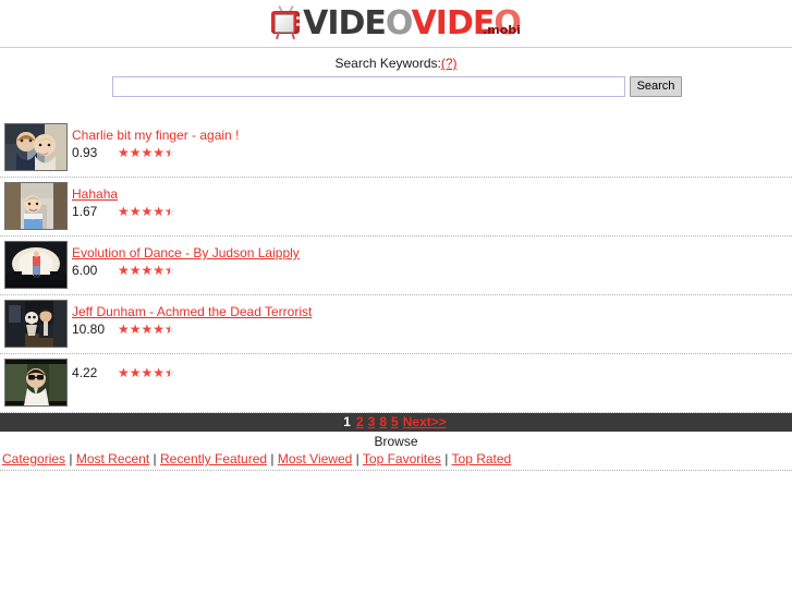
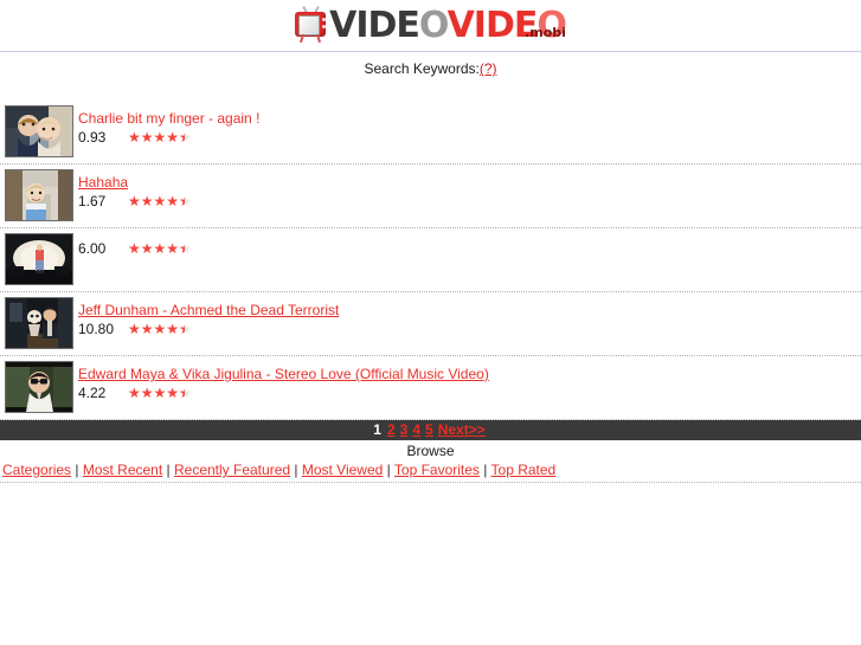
  VIDEOVIDEO
  .mobi
  Search Keywords:(?)
- Search
  Charlie bit my finger - again !
  0.93
  ★★★★★
  ★★★★
  Hahaha
  1.67
  ★★★★★
  ★★★★
- Evolution of Dance - By Judson Laipply
  6.00
  ★★★★★
  ★★★★
  Jeff Dunham - Achmed the Dead Terrorist
  10.80
  ★★★★★
  ★★★★
+ Edward Maya & Vika Jigulina - Stereo Love (Official Music Video)
  4.22
  ★★★★★
  ★★★★
- 1 2 3 8 5 Next>>
+ 1 2 3 4 5 Next>>
  Browse
  Categories | Most Recent | Recently Featured | Most Viewed | Top Favorites | Top Rated
